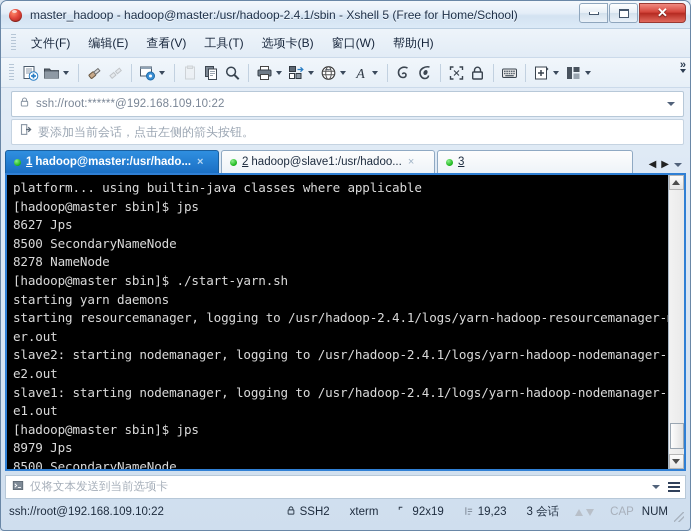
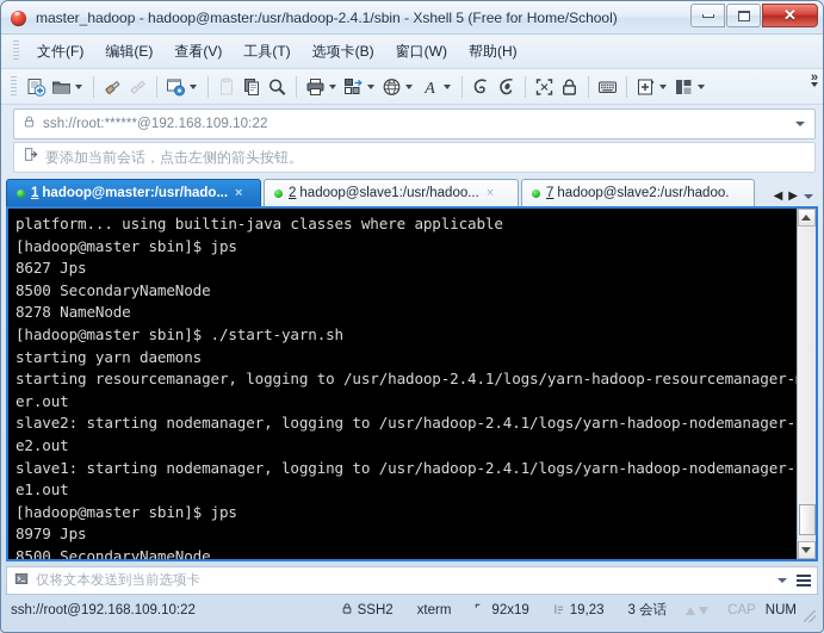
  master_hadoop - hadoop@master:/usr/hadoop-2.4.1/sbin - Xshell 5 (Free for Home/School)
  ✕
  文件(F)
  编辑(E)
  查看(V)
  工具(T)
  选项卡(B)
  窗口(W)
  帮助(H)
  A
  »
  ssh://root:******@192.168.109.10:22
  要添加当前会话，点击左侧的箭头按钮。
  1
  hadoop@master:/usr/hado...
  ×
  2
  hadoop@slave1:/usr/hadoo...
  ×
- 3
+ 7
+ hadoop@slave2:/usr/hadoo.
  ◀
  ▶
  platform... using builtin-java classes where applicable [hadoop@master sbin]$ jps 8627 Jps 8500 SecondaryNameNode 8278 NameNode [hadoop@master sbin]$ ./start-yarn.sh starting yarn daemons starting resourcemanager, logging to /usr/hadoop-2.4.1/logs/yarn-hadoop-resourcemanager- er.out slave2: starting nodemanager, logging to /usr/hadoop-2.4.1/logs/yarn-hadoop-nodemanager- e2.out slave1: starting nodemanager, logging to /usr/hadoop-2.4.1/logs/yarn-hadoop-nodemanager- e1.out [hadoop@master sbin]$ jps 8979 Jps 8500 SecondaryNameNode
  仅将文本发送到当前选项卡
  ssh://root@192.168.109.10:22
  SSH2
  xterm
  92x19
  19,23
  3 会话
  CAP
  NUM
